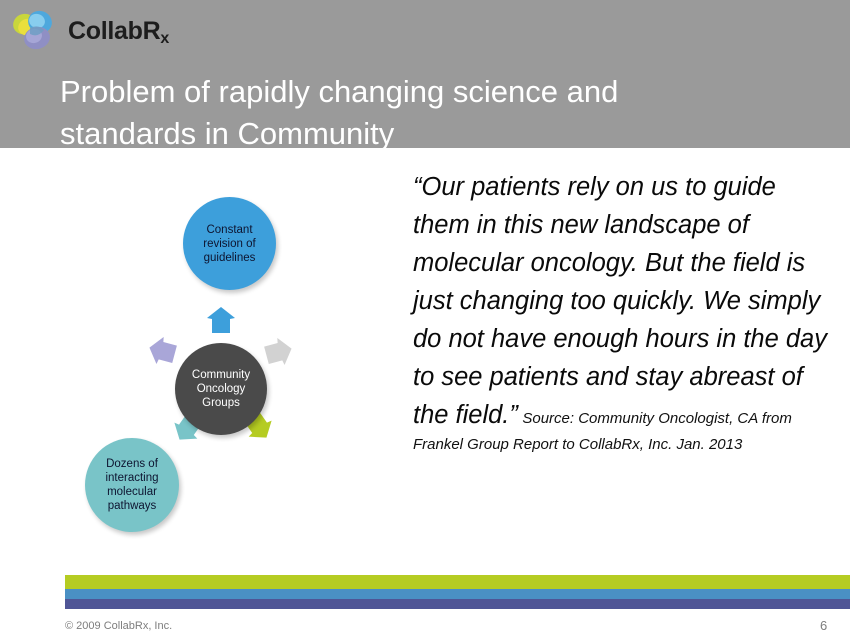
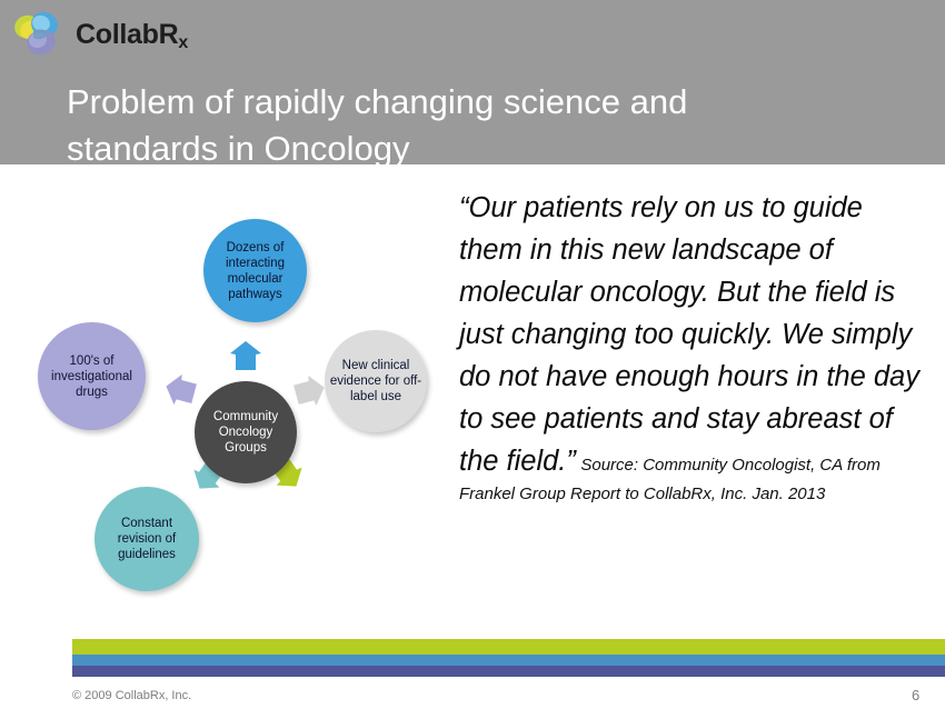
  CollabRx
- Problem of rapidly changing science and standards in Community
+ Problem of rapidly changing science and standards in Oncology
- Constant revision of guidelines
+ Dozens of interacting molecular pathways
+ New clinical evidence for off-label use
- Dozens of interacting molecular pathways
+ Constant revision of guidelines
+ 100's of investigational drugs
  Community Oncology Groups
  “Our patients rely on us to guide them in this new landscape of molecular oncology. But the field is just changing too quickly. We simply do not have enough hours in the day to see patients and stay abreast of the field.” Source: Community Oncologist, CA from Frankel Group Report to CollabRx, Inc. Jan. 2013
  © 2009 CollabRx, Inc.
  6
